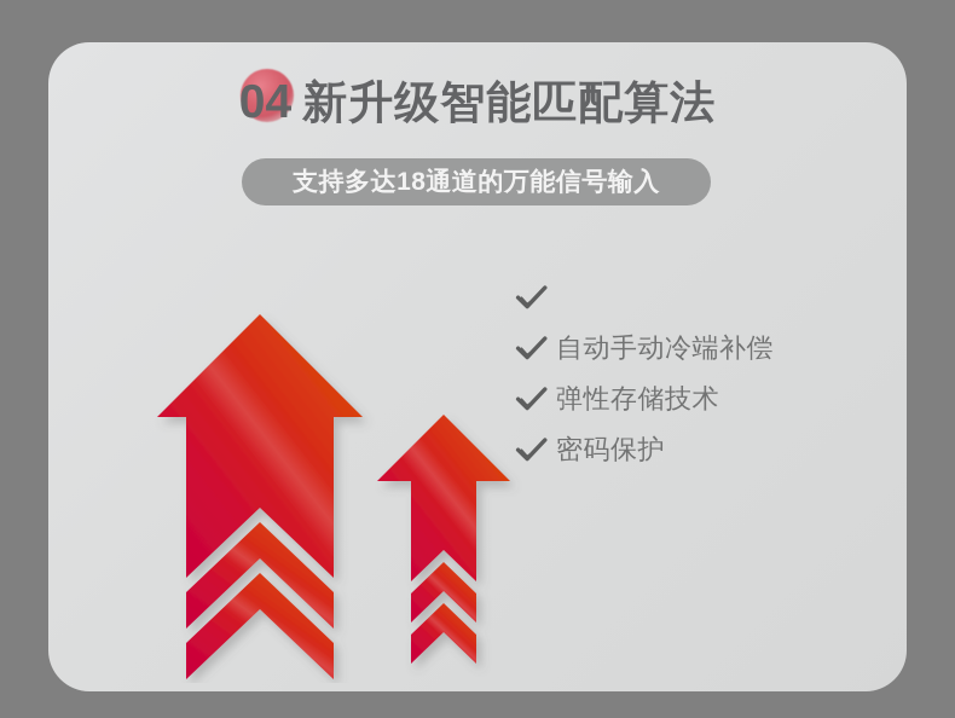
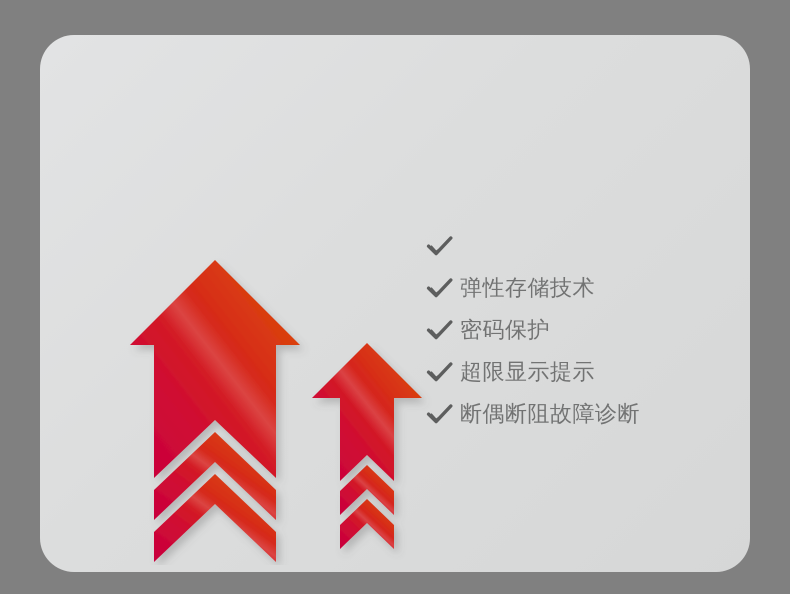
- 04 新升级智能匹配算法
- 支持多达18通道的万能信号输入
- 自动手动冷端补偿
  弹性存储技术
  密码保护
+ 超限显示提示
+ 断偶断阻故障诊断
